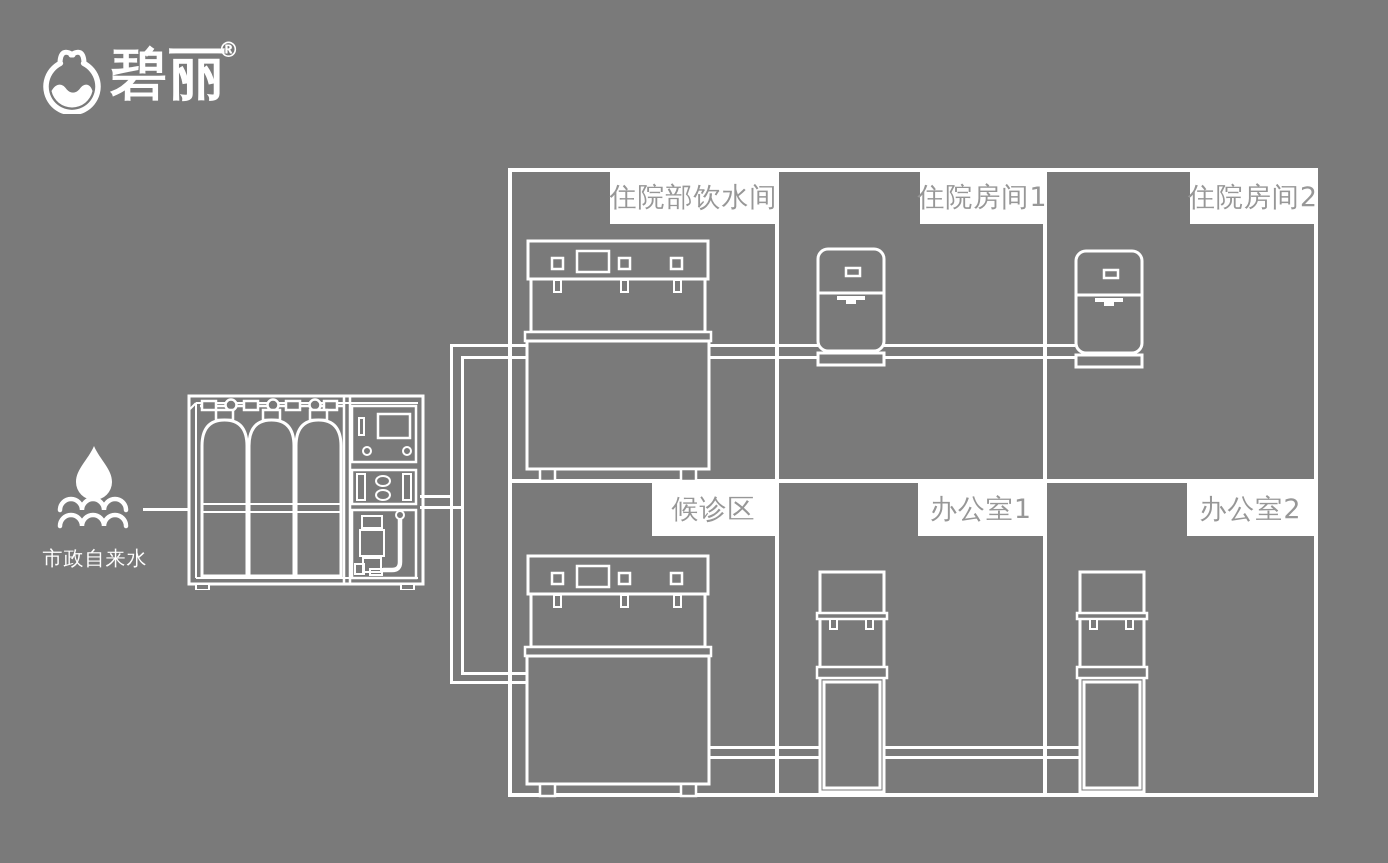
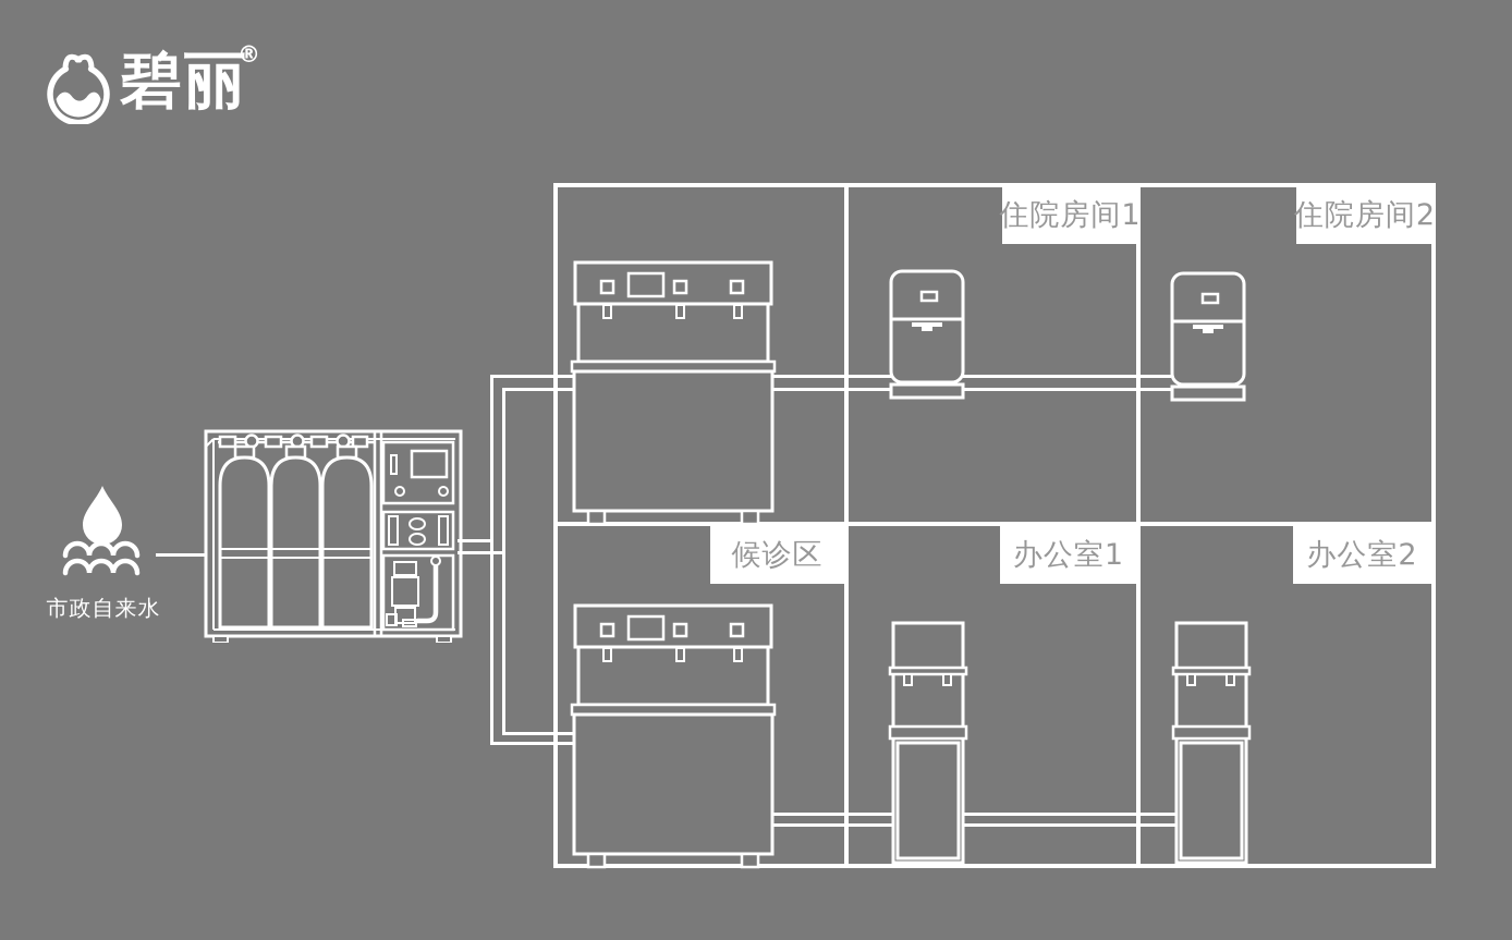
  碧丽
  ®
  市政自来水
- 住院部饮水间
  住院房间1
  住院房间2
  候诊区
  办公室1
  办公室2
